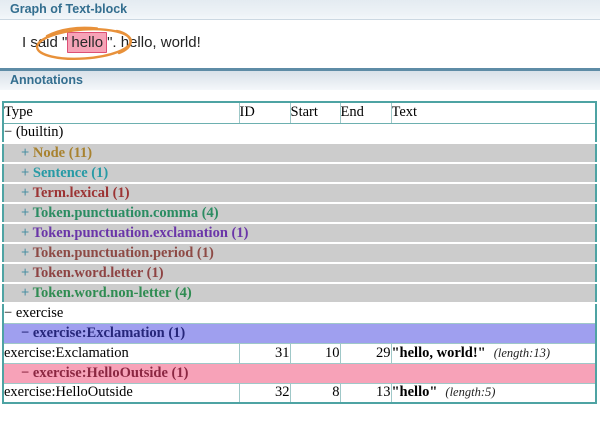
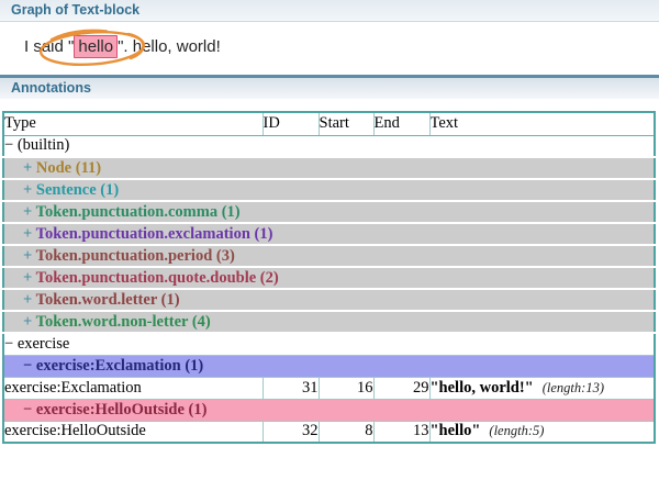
  Graph of Text-block
  I said " hello ". hello, world!
  Annotations
  Type	ID	Start	End	Text
  − (builtin)
  + Node (11)
  + Sentence (1)
- + Term.lexical (1)
- + Token.punctuation.comma (4)
+ + Token.punctuation.comma (1)
  + Token.punctuation.exclamation (1)
- + Token.punctuation.period (1)
+ + Token.punctuation.period (3)
+ + Token.punctuation.quote.double (2)
  + Token.word.letter (1)
  + Token.word.non-letter (4)
  − exercise
  − exercise:Exclamation (1)
- exercise:Exclamation	31	10	29	"hello, world!" (length:13)
+ exercise:Exclamation	31	16	29	"hello, world!" (length:13)
  − exercise:HelloOutside (1)
  exercise:HelloOutside	32	8	13	"hello" (length:5)
